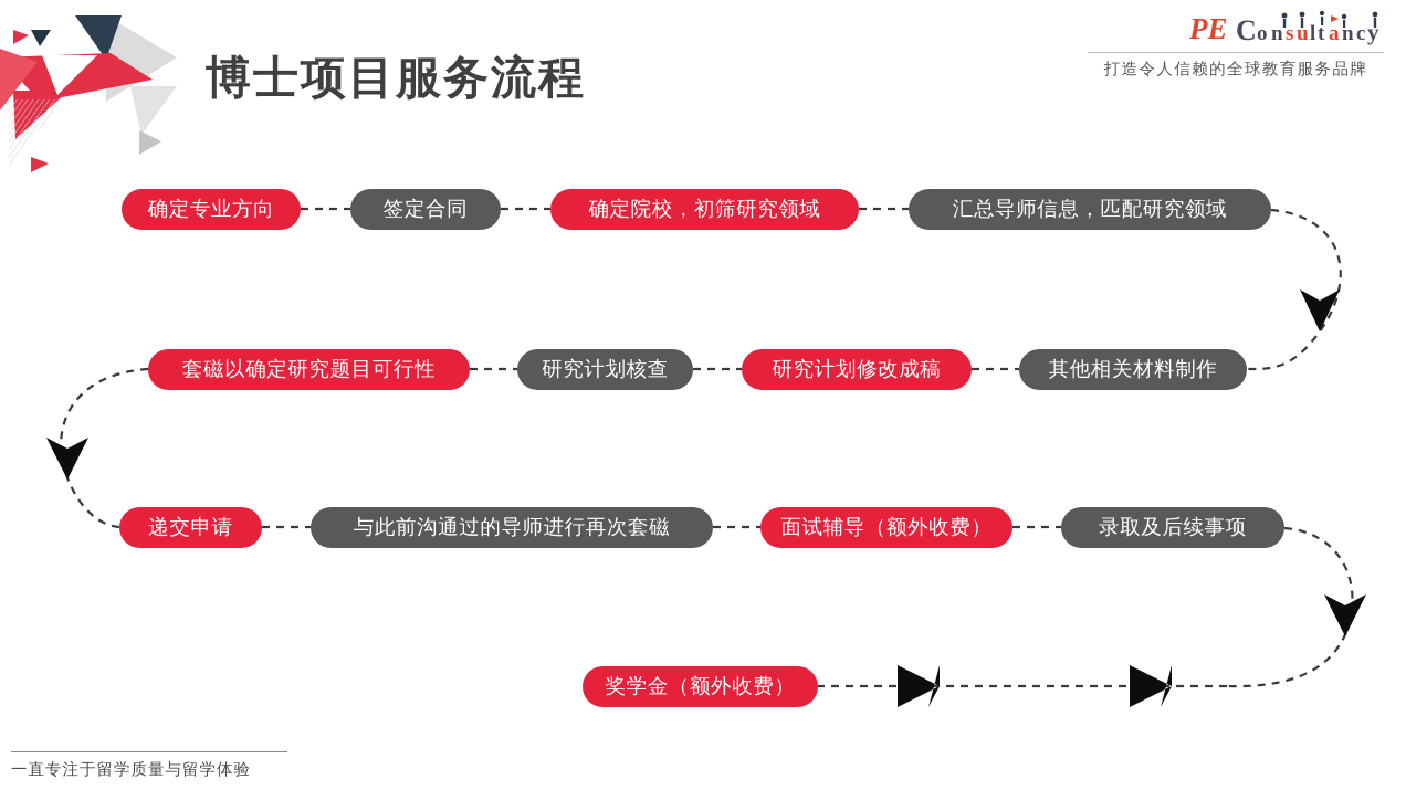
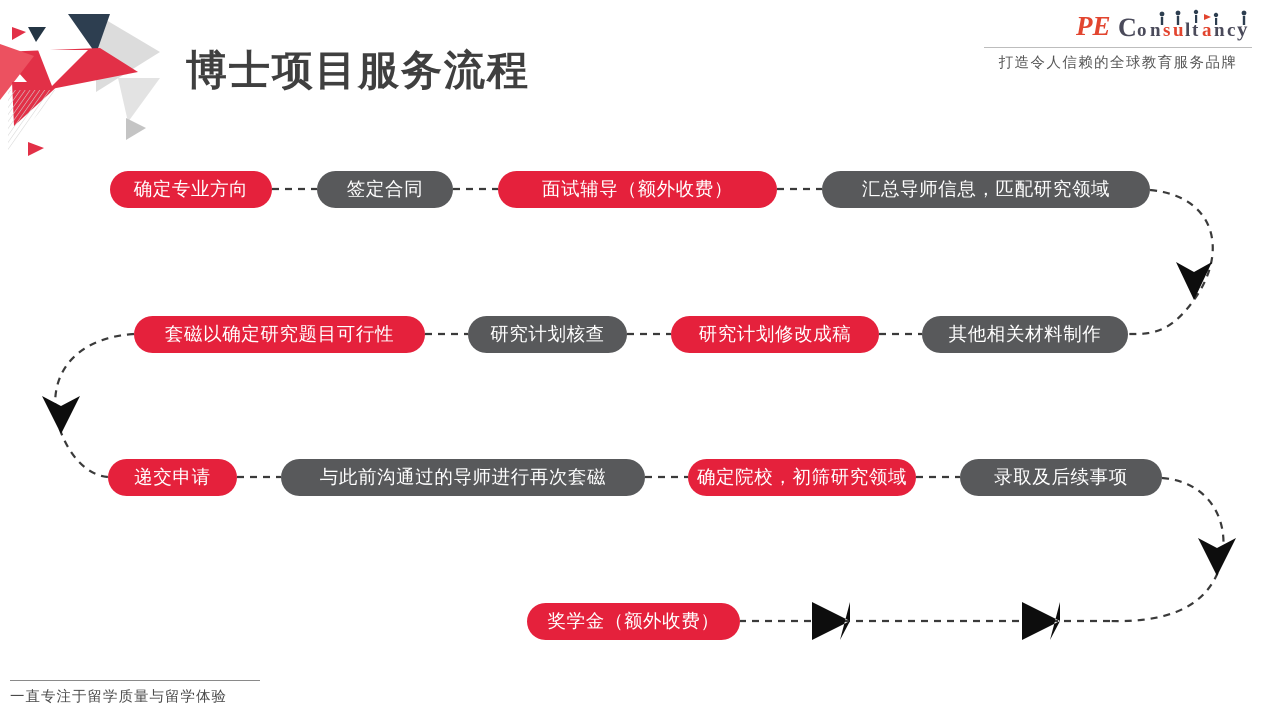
  博士项目服务流程
  PE
  C
  o
  n
  s
  u
  l
  t
  a
  n
  c
  y
  打造令人信赖的全球教育服务品牌
  确定专业方向
  签定合同
- 确定院校，初筛研究领域
+ 面试辅导（额外收费）
  汇总导师信息，匹配研究领域
  套磁以确定研究题目可行性
  研究计划核查
  研究计划修改成稿
  其他相关材料制作
  递交申请
  与此前沟通过的导师进行再次套磁
- 面试辅导（额外收费）
+ 确定院校，初筛研究领域
  录取及后续事项
  奖学金（额外收费）
  一直专注于留学质量与留学体验
